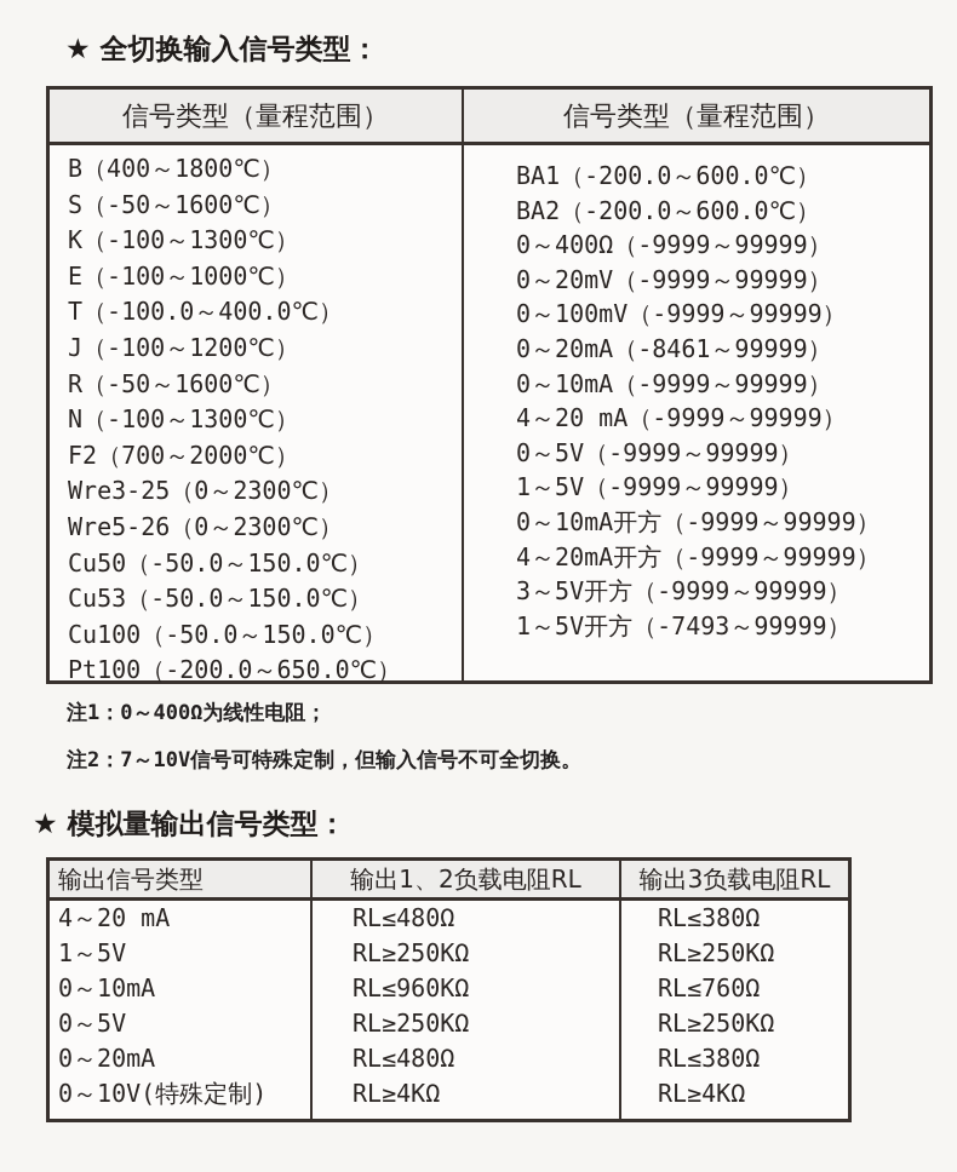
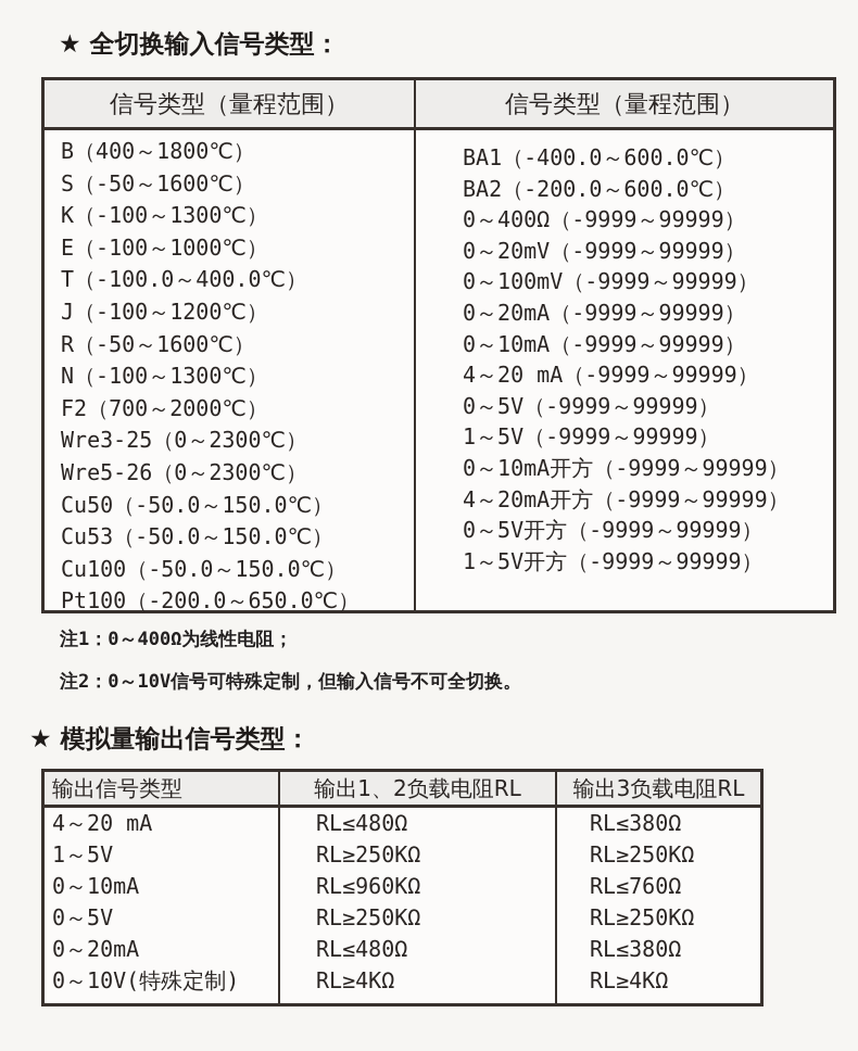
  ★ 全切换输入信号类型：
  信号类型（量程范围）
  信号类型（量程范围）
  B（400～1800℃）
  S（-50～1600℃）
  K（-100～1300℃）
  E（-100～1000℃）
  T（-100.0～400.0℃）
  J（-100～1200℃）
  R（-50～1600℃）
  N（-100～1300℃）
  F2（700～2000℃）
  Wre3-25（0～2300℃）
  Wre5-26（0～2300℃）
  Cu50（-50.0～150.0℃）
  Cu53（-50.0～150.0℃）
  Cu100（-50.0～150.0℃）
  Pt100（-200.0～650.0℃）
- BA1（-200.0～600.0℃）
+ BA1（-400.0～600.0℃）
  BA2（-200.0～600.0℃）
  0～400Ω（-9999～99999）
  0～20mV（-9999～99999）
  0～100mV（-9999～99999）
- 0～20mA（-8461～99999）
+ 0～20mA（-9999～99999）
  0～10mA（-9999～99999）
  4～20 mA（-9999～99999）
  0～5V（-9999～99999）
  1～5V（-9999～99999）
  0～10mA开方（-9999～99999）
  4～20mA开方（-9999～99999）
- 3～5V开方（-9999～99999）
+ 0～5V开方（-9999～99999）
- 1～5V开方（-7493～99999）
+ 1～5V开方（-9999～99999）
  注1：0～400Ω为线性电阻；
- 注2：7～10V信号可特殊定制，但输入信号不可全切换。
+ 注2：0～10V信号可特殊定制，但输入信号不可全切换。
  ★ 模拟量输出信号类型：
  输出信号类型
  4～20 mA
  1～5V
  0～10mA
  0～5V
  0～20mA
  0～10V(特殊定制)
  输出1、2负载电阻RL
  RL≤480Ω
  RL≥250KΩ
  RL≤960KΩ
  RL≥250KΩ
  RL≤480Ω
  RL≥4KΩ
  输出3负载电阻RL
  RL≤380Ω
  RL≥250KΩ
  RL≤760Ω
  RL≥250KΩ
  RL≤380Ω
  RL≥4KΩ
